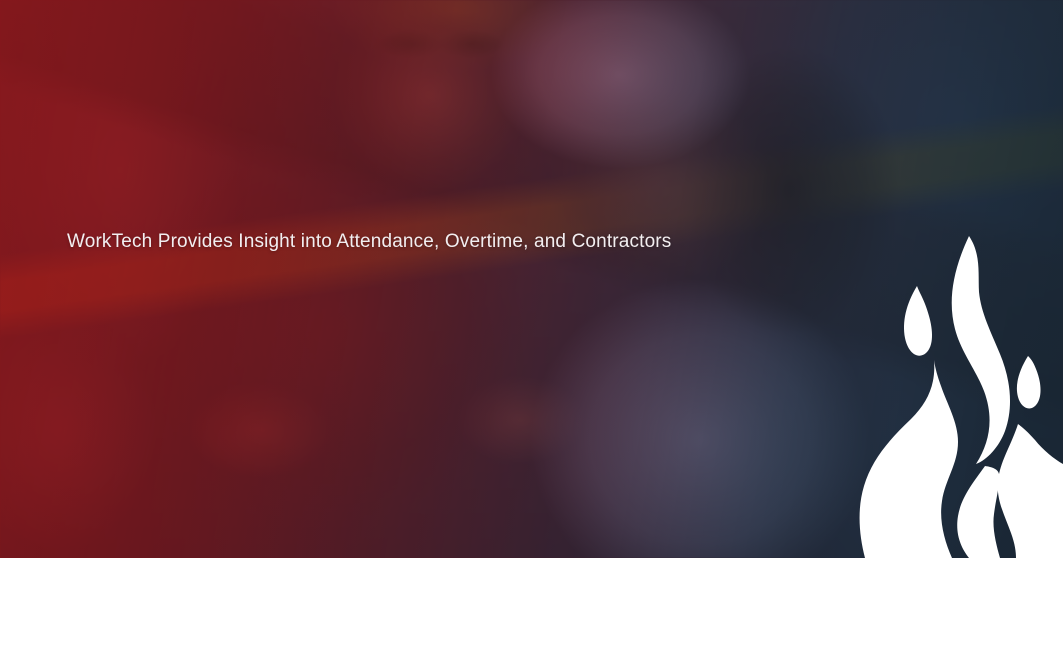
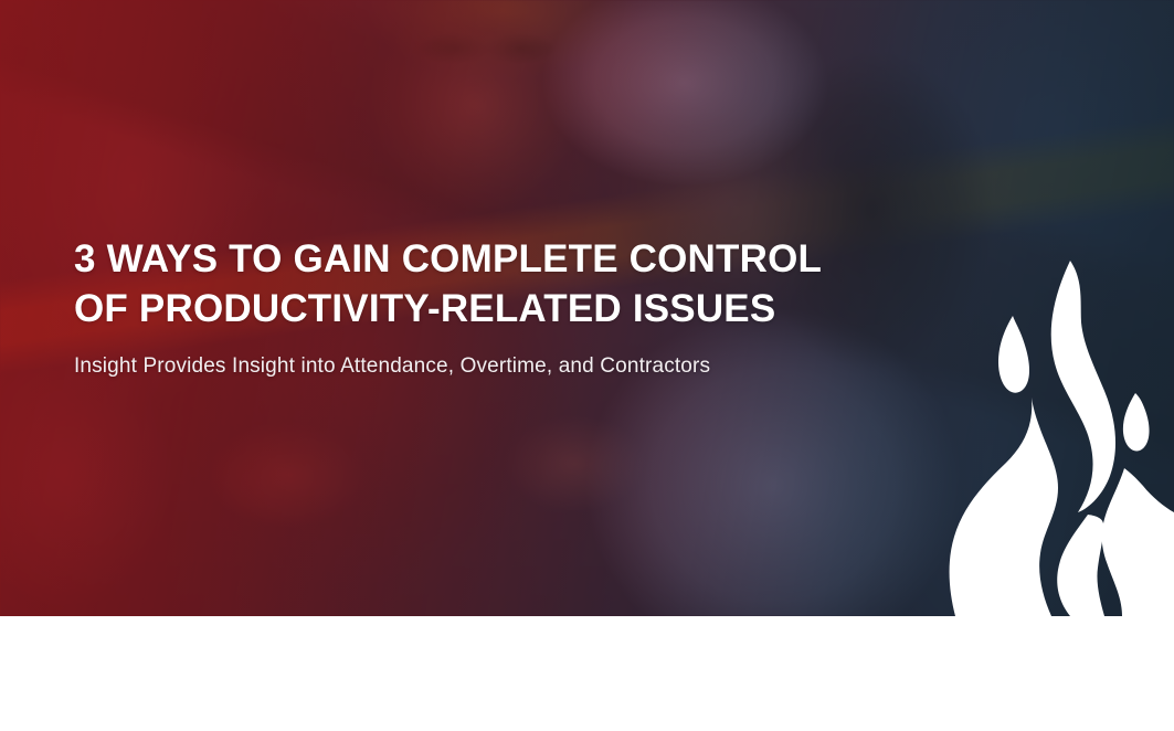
+ 3 WAYS TO GAIN COMPLETE CONTROL
+ OF PRODUCTIVITY-RELATED ISSUES
- WorkTech Provides Insight into Attendance, Overtime, and Contractors
+ Insight Provides Insight into Attendance, Overtime, and Contractors
